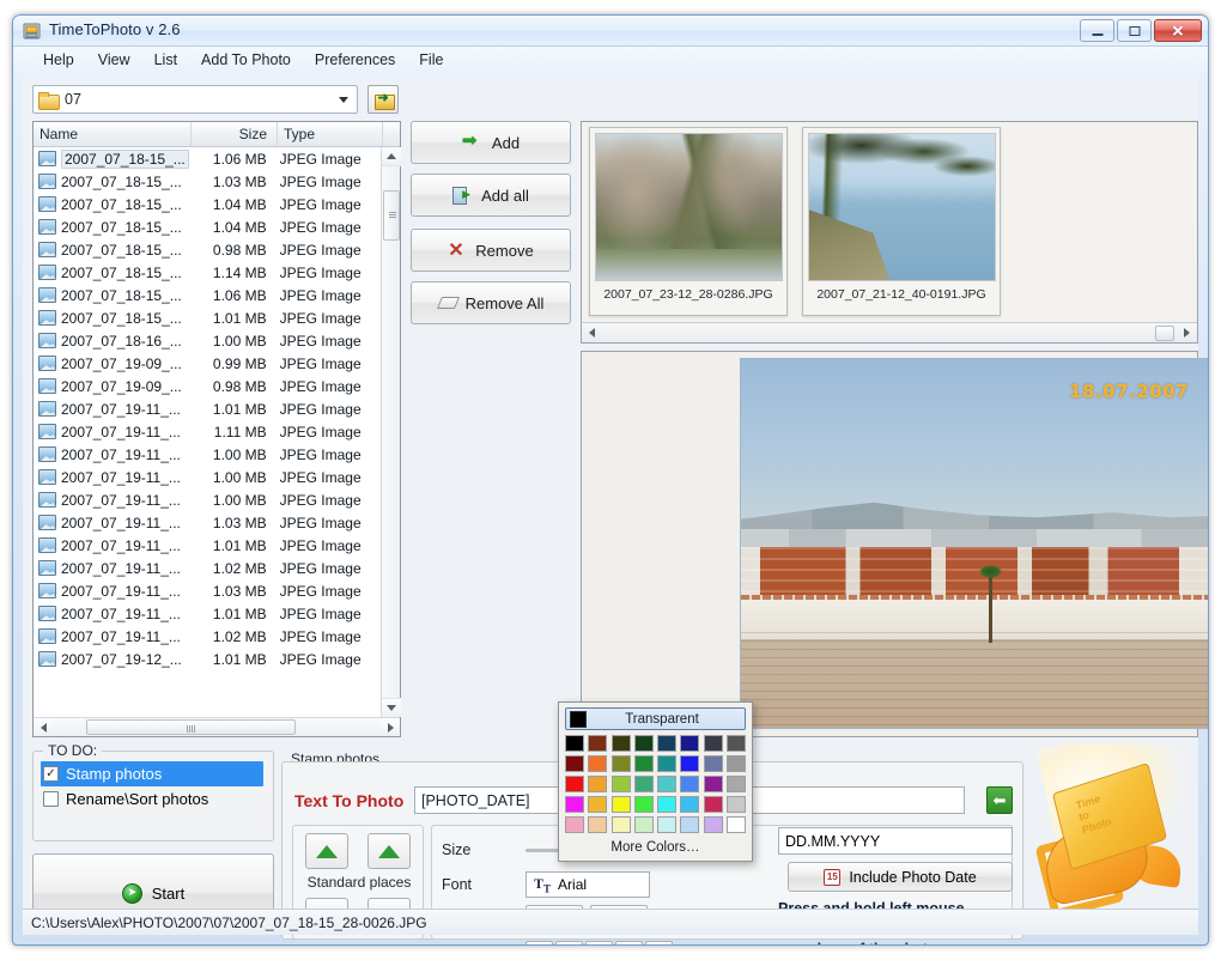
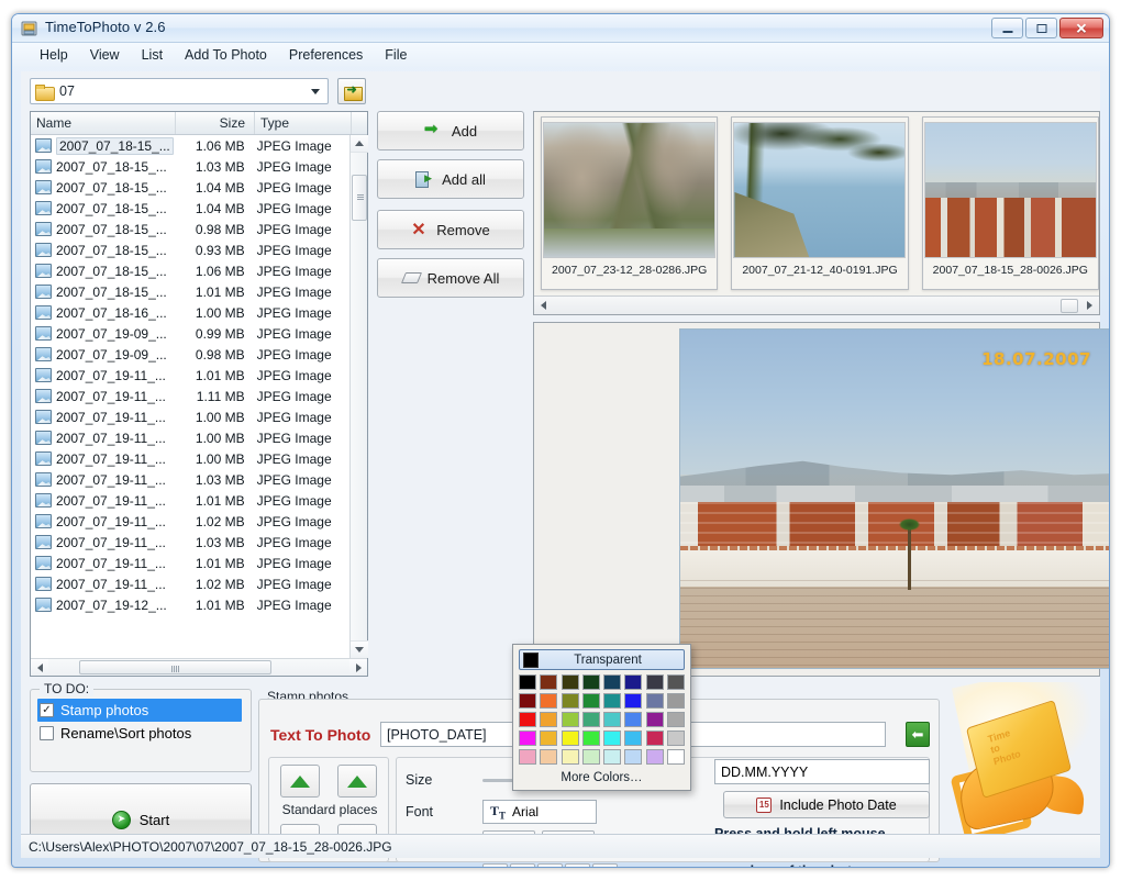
  TimeToPhoto v 2.6
  ✕
  Help
  View
  List
  Add To Photo
  Preferences
  File
  07
  Name
  Size
  Type
  2007_07_18-15_...
  1.06 MB
  JPEG Image
  2007_07_18-15_...
  1.03 MB
  JPEG Image
  2007_07_18-15_...
  1.04 MB
  JPEG Image
  2007_07_18-15_...
  1.04 MB
  JPEG Image
  2007_07_18-15_...
  0.98 MB
  JPEG Image
  2007_07_18-15_...
- 1.14 MB
+ 0.93 MB
  JPEG Image
  2007_07_18-15_...
  1.06 MB
  JPEG Image
  2007_07_18-15_...
  1.01 MB
  JPEG Image
  2007_07_18-16_...
  1.00 MB
  JPEG Image
  2007_07_19-09_...
  0.99 MB
  JPEG Image
  2007_07_19-09_...
  0.98 MB
  JPEG Image
  2007_07_19-11_...
  1.01 MB
  JPEG Image
  2007_07_19-11_...
  1.11 MB
  JPEG Image
  2007_07_19-11_...
  1.00 MB
  JPEG Image
  2007_07_19-11_...
  1.00 MB
  JPEG Image
  2007_07_19-11_...
  1.00 MB
  JPEG Image
  2007_07_19-11_...
  1.03 MB
  JPEG Image
  2007_07_19-11_...
  1.01 MB
  JPEG Image
  2007_07_19-11_...
  1.02 MB
  JPEG Image
  2007_07_19-11_...
  1.03 MB
  JPEG Image
  2007_07_19-11_...
  1.01 MB
  JPEG Image
  2007_07_19-11_...
  1.02 MB
  JPEG Image
  2007_07_19-12_...
  1.01 MB
  JPEG Image
  Add
  Add all
  Remove
  Remove All
  2007_07_23-12_28-0286.JPG
  2007_07_21-12_40-0191.JPG
+ 2007_07_18-15_28-0026.JPG
  18.07.2007
  TO DO:
  Stamp photos
  Rename\Sort photos
  Start
  Stamp photos
  Text To Photo
  [PHOTO_DATE]
  ⬅
  Standard places
  Size
  Font
  TT
  Arial
  DD.MM.YYYY
  15
  Include Photo Date
  Transparent
  More Colors…
  C:\Users\Alex\PHOTO\2007\07\2007_07_18-15_28-0026.JPG
